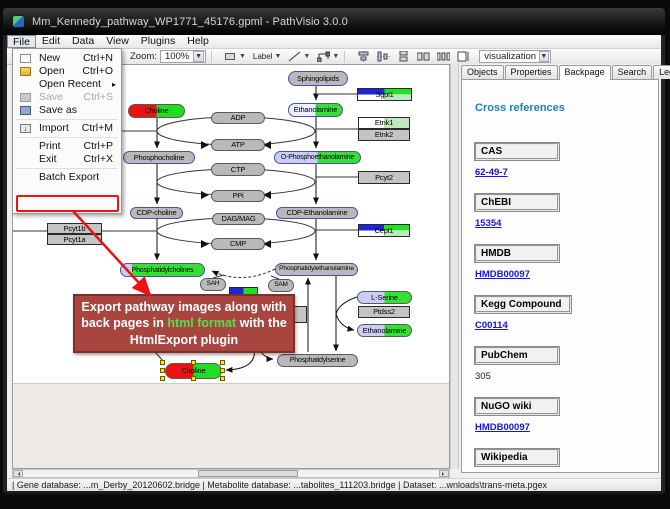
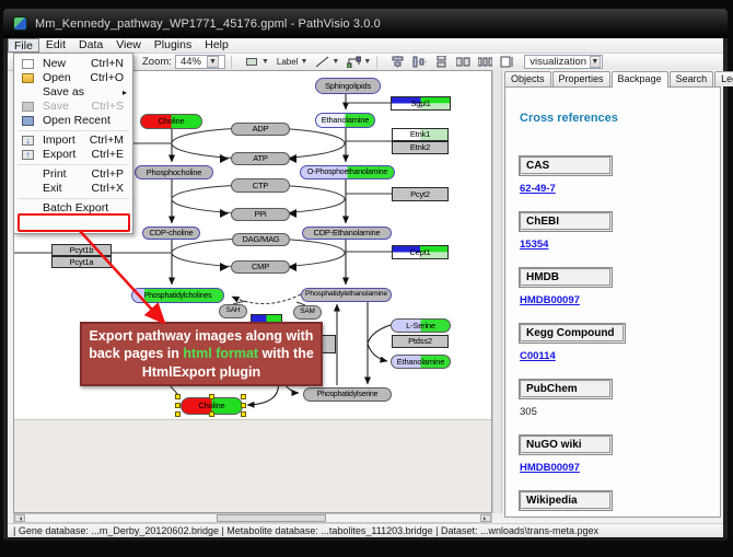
  Mm_Kennedy_pathway_WP1771_45176.gpml - PathVisio 3.0.0
  File
  Edit
  Data
  View
  Plugins
  Help
  Zoom:
- 100%
+ 44%
  Label
  visualization
  Sphingolipids
  Sgpl1
  Choline
  Ethanolamine
  ADP
  ATP
  Phosphocholine
  Etnk1
  Etnk2
  CTP
  Pcyt2
  PPi
  CDP-choline
  DAG/MAG
  CDP-Ethanolamine
  Cept1
  CMP
  Pcyt1b
  Pcyt1a
  L-Serine
  Ptdss2
  Ethanolamine
  Choline
  Export pathway images along with back pages in html format with the HtmlExport plugin
  Objects
  Properties
  Backpage
  Search
  Cross references
  CAS
  62-49-7
  ChEBI
  15354
  HMDB
  HMDB00097
  Kegg Compound
  C00114
  PubChem
  305
  NuGO wiki
  HMDB00097
  Wikipedia
  New
  Ctrl+N
  Open
  Ctrl+O
- Open Recent
+ Save as
  ▸
  Save
  Ctrl+S
- Save as
+ Open Recent
  ↓
  Import
  Ctrl+M
+ ↑
+ Export
+ Ctrl+E
  Print
  Ctrl+P
  Exit
  Ctrl+X
  Batch Export
  | Gene database: ...m_Derby_20120602.bridge | Metabolite database: ...tabolites_111203.bridge | Dataset: ...wnloads\trans-meta.pgex
